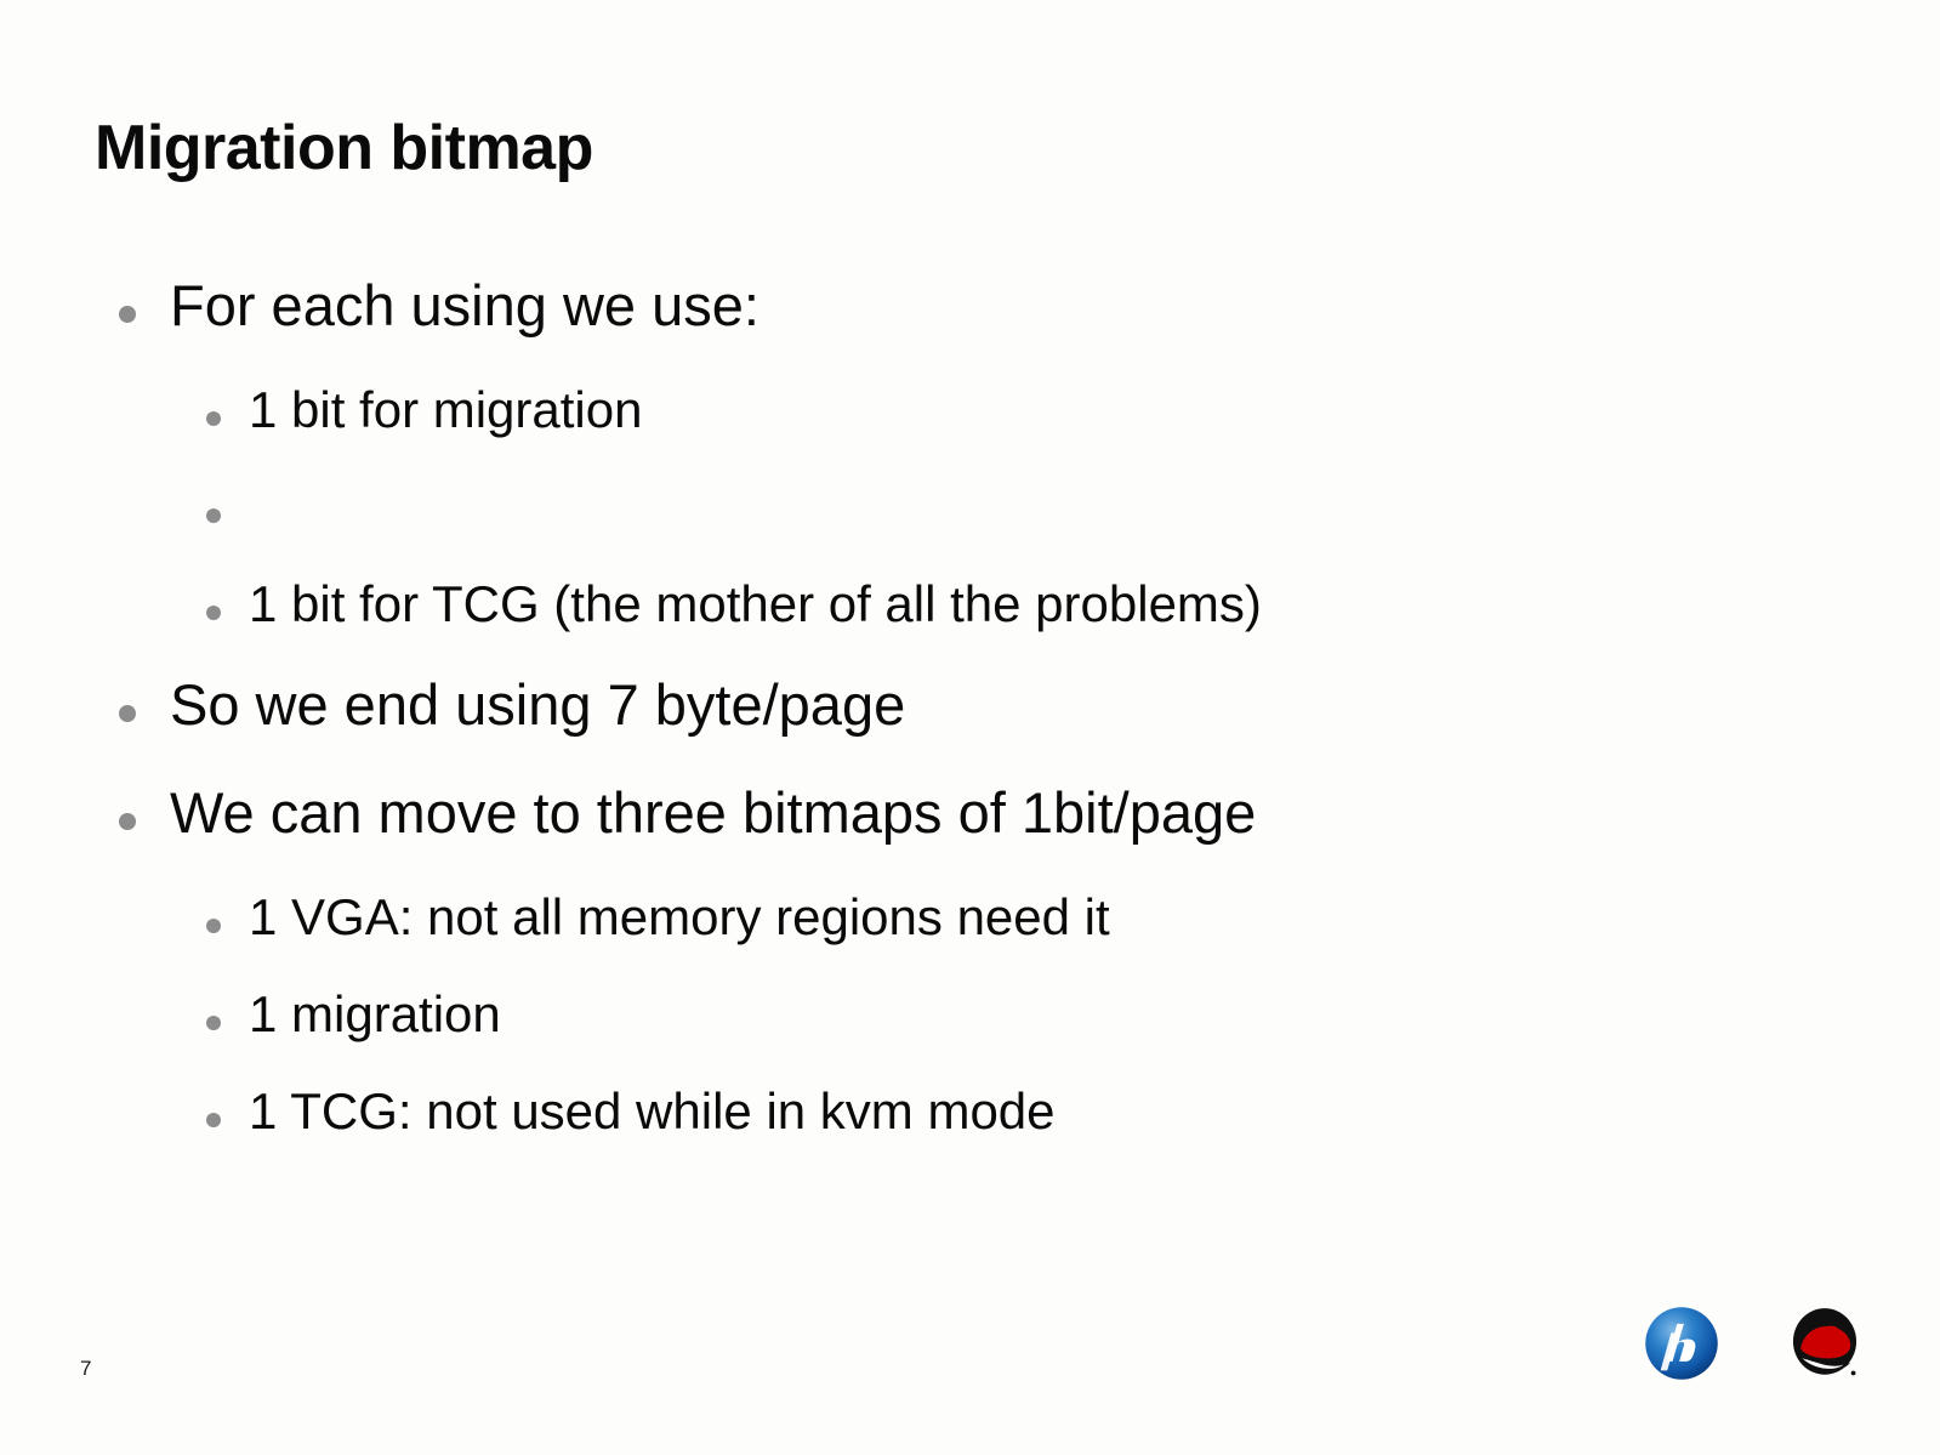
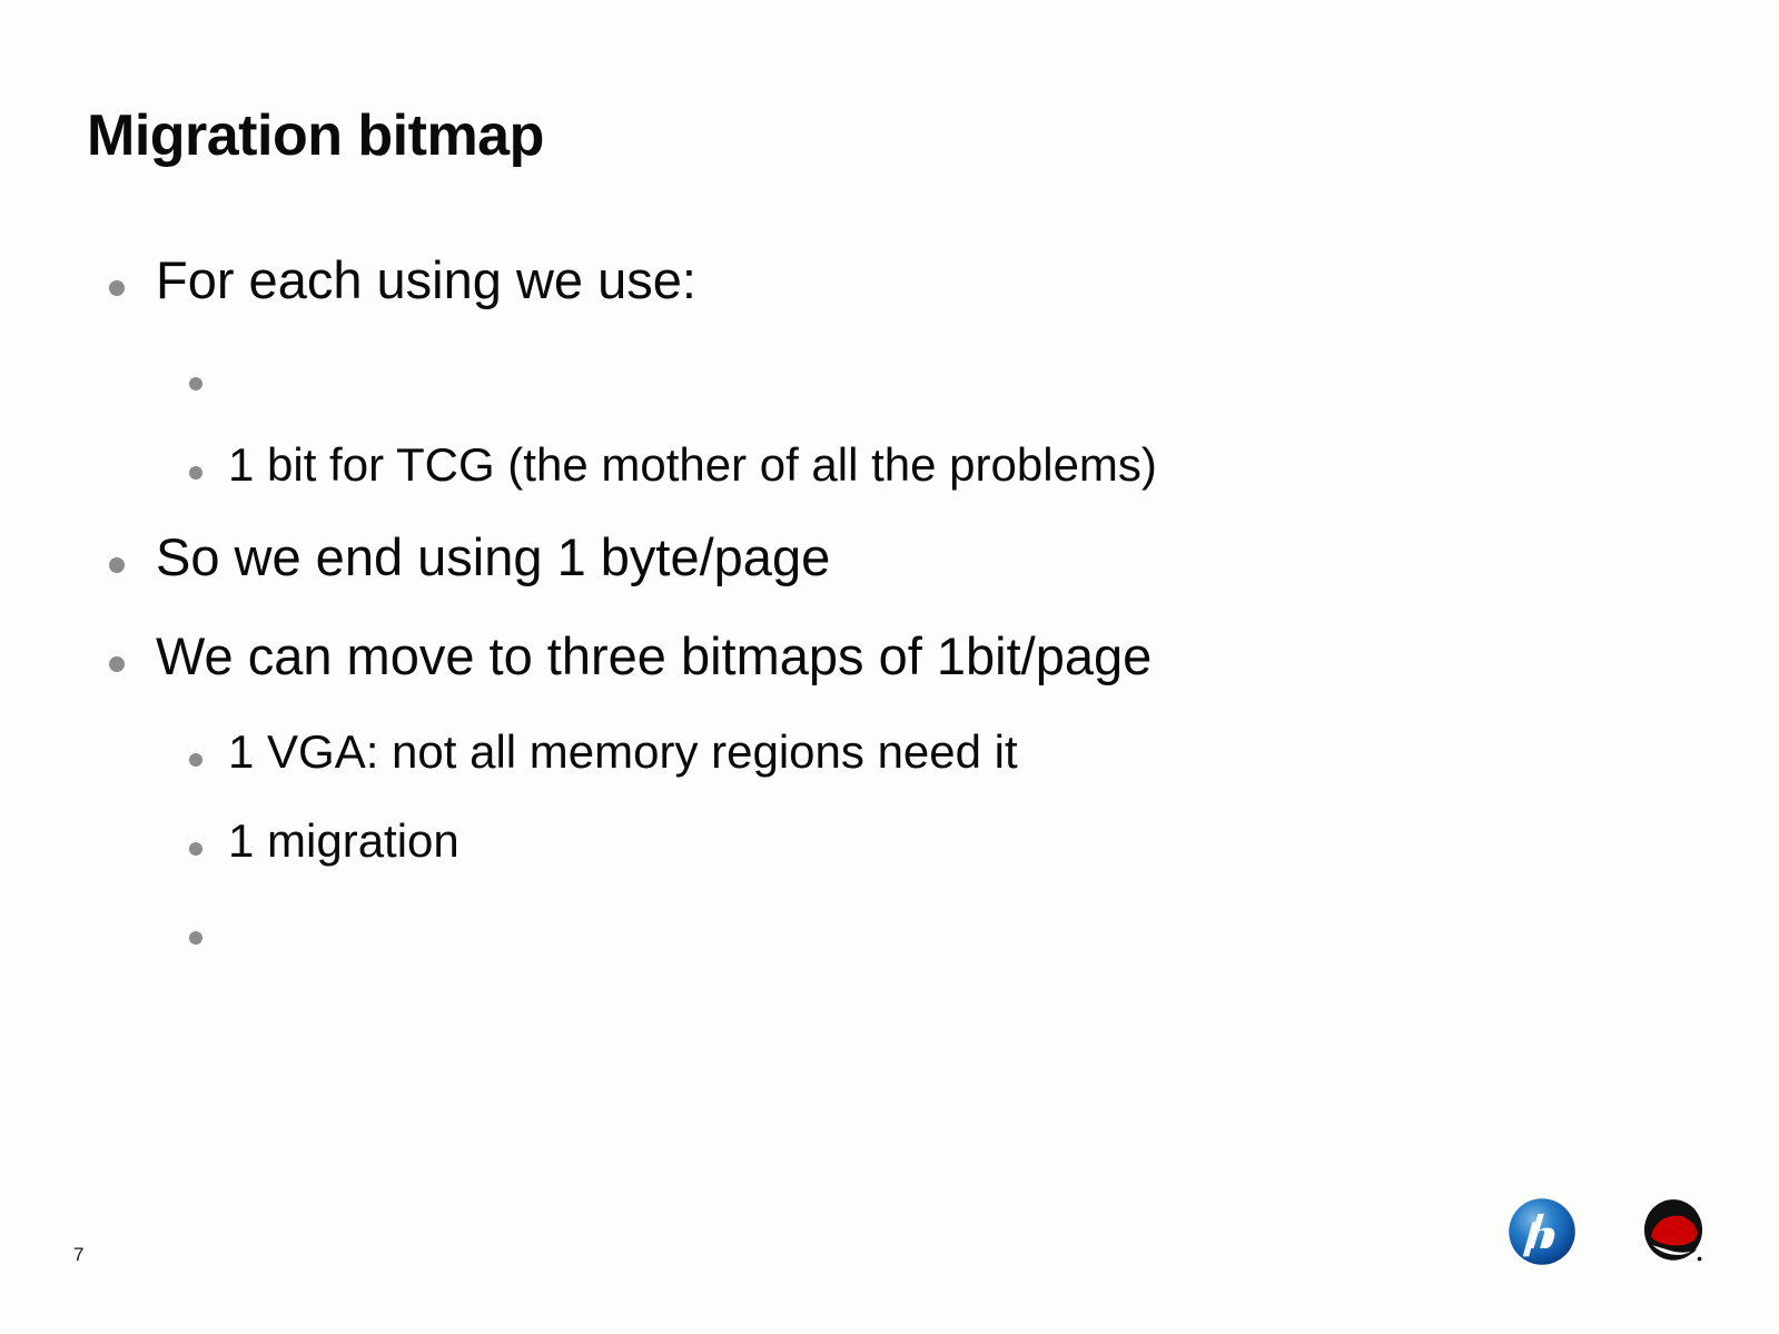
  Migration bitmap
  For each using we use:
- 1 bit for migration
  1 bit for TCG (the mother of all the problems)
- So we end using 7 byte/page
+ So we end using 1 byte/page
  We can move to three bitmaps of 1bit/page
  1 VGA: not all memory regions need it
  1 migration
- 1 TCG: not used while in kvm mode
  7
